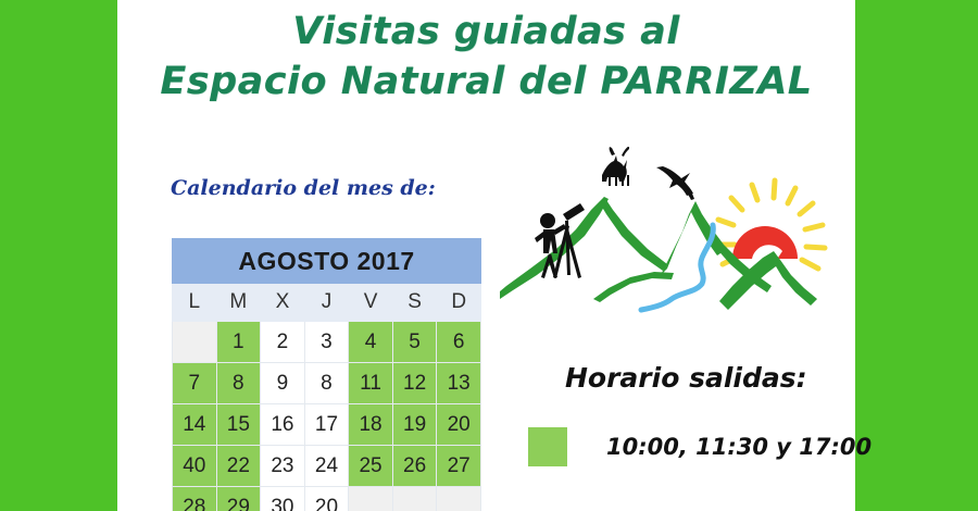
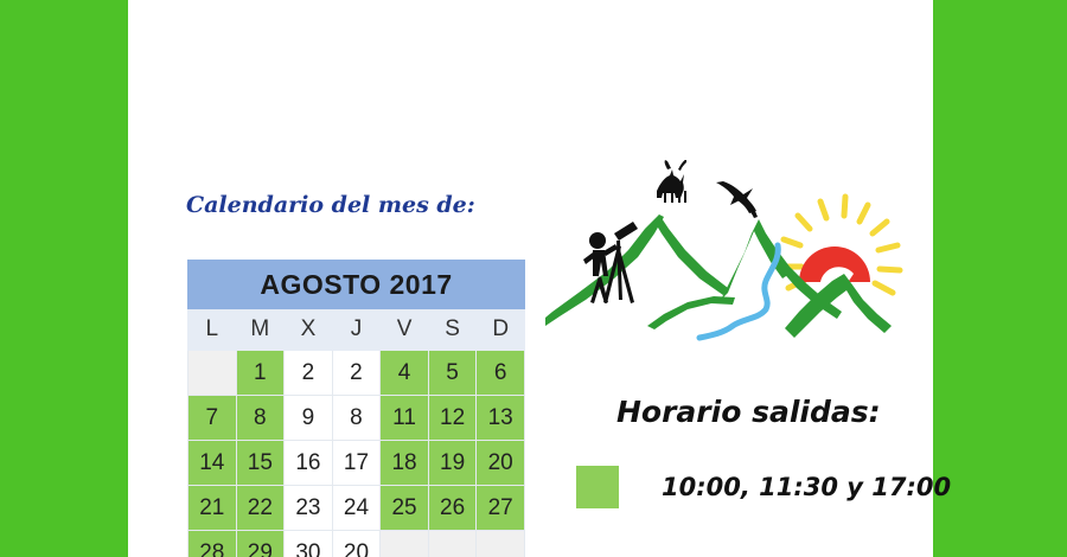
- Visitas guiadas al
- Espacio Natural del PARRIZAL
  Calendario del mes de:
  AGOSTO 2017
  L	M	X	J	V	S	D
- 	1	2	3	4	5	6
+ 	1	2	2	4	5	6
  7	8	9	8	11	12	13
  14	15	16	17	18	19	20
- 40	22	23	24	25	26	27
+ 21	22	23	24	25	26	27
  28	29	30	20
  Horario salidas:
  10:00, 11:30 y 17:00
